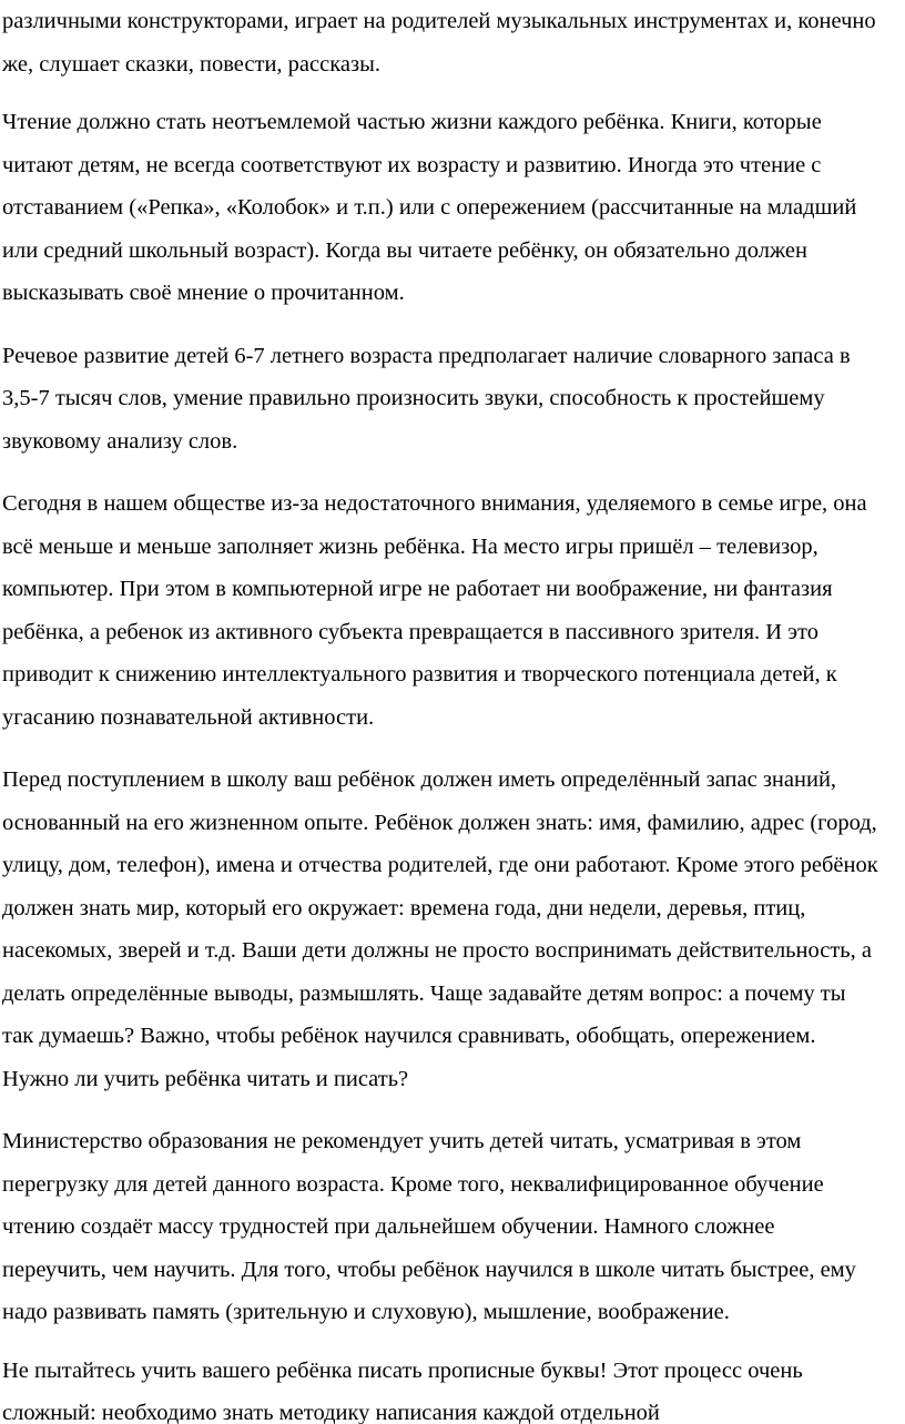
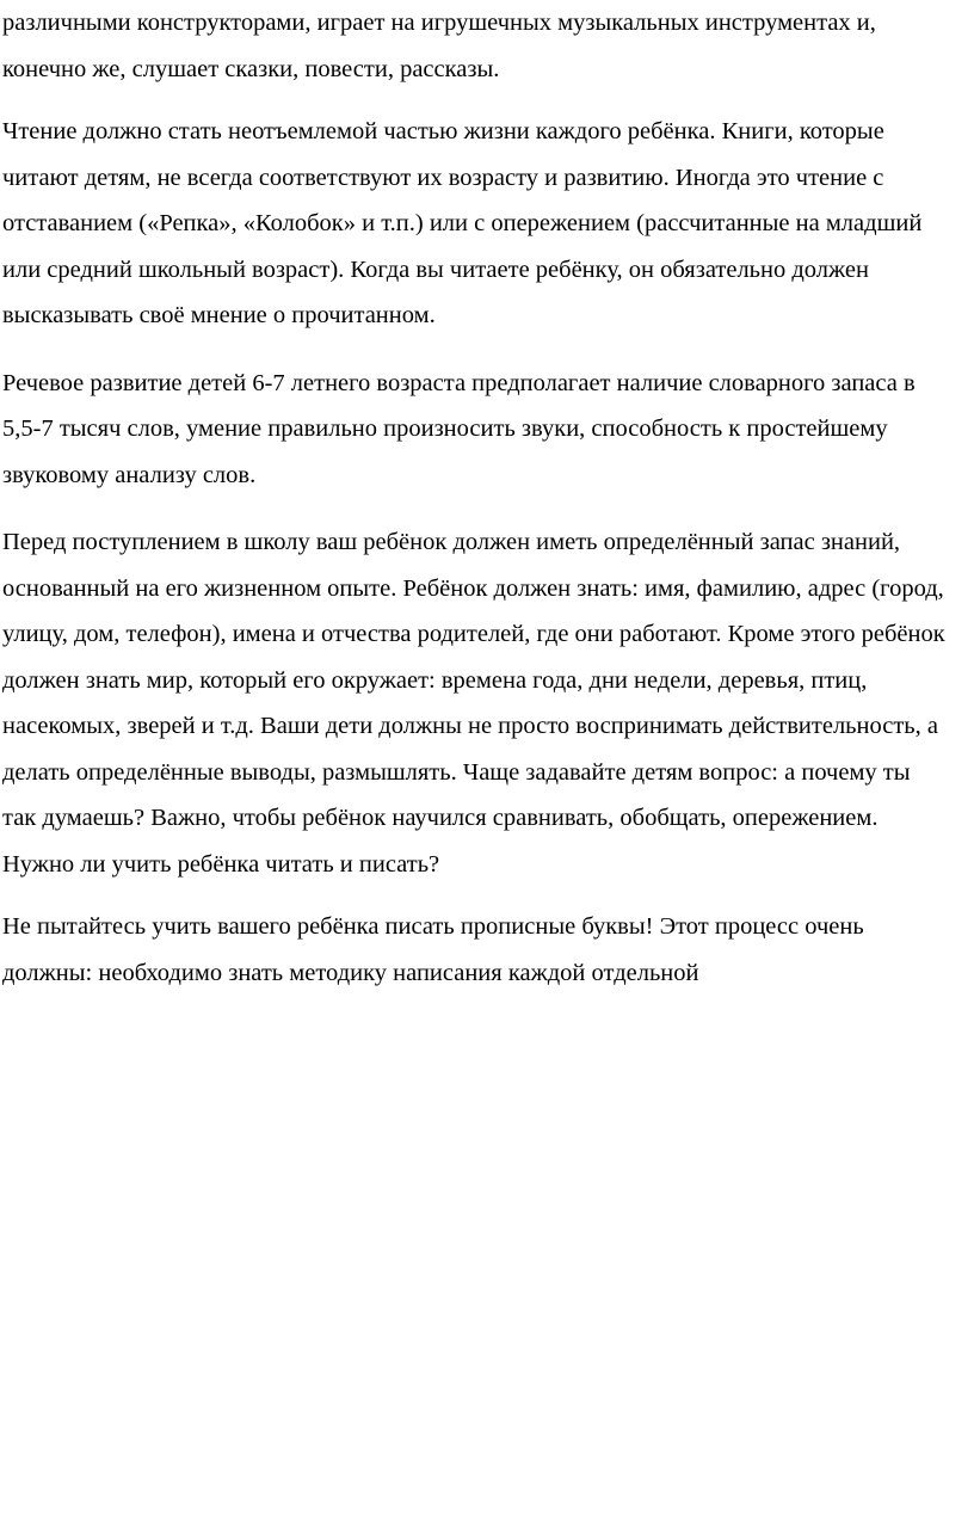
- различными конструкторами, играет на родителей музыкальных инструментах и, конечно же, слушает сказки, повести, рассказы.
+ различными конструкторами, играет на игрушечных музыкальных инструментах и, конечно же, слушает сказки, повести, рассказы.
  Чтение должно стать неотъемлемой частью жизни каждого ребёнка. Книги, которые читают детям, не всегда соответствуют их возрасту и развитию. Иногда это чтение с отставанием («Репка», «Колобок» и т.п.) или с опережением (рассчитанные на младший или средний школьный возраст). Когда вы читаете ребёнку, он обязательно должен высказывать своё мнение о прочитанном.
- Речевое развитие детей 6-7 летнего возраста предполагает наличие словарного запаса в 3,5-7 тысяч слов, умение правильно произносить звуки, способность к простейшему звуковому анализу слов.
+ Речевое развитие детей 6-7 летнего возраста предполагает наличие словарного запаса в 5,5-7 тысяч слов, умение правильно произносить звуки, способность к простейшему звуковому анализу слов.
- Сегодня в нашем обществе из-за недостаточного внимания, уделяемого в семье игре, она всё меньше и меньше заполняет жизнь ребёнка. На место игры пришёл – телевизор, компьютер. При этом в компьютерной игре не работает ни воображение, ни фантазия ребёнка, а ребенок из активного субъекта превращается в пассивного зрителя. И это приводит к снижению интеллектуального развития и творческого потенциала детей, к угасанию познавательной активности.
  Перед поступлением в школу ваш ребёнок должен иметь определённый запас знаний, основанный на его жизненном опыте. Ребёнок должен знать: имя, фамилию, адрес (город, улицу, дом, телефон), имена и отчества родителей, где они работают. Кроме этого ребёнок должен знать мир, который его окружает: времена года, дни недели, деревья, птиц, насекомых, зверей и т.д. Ваши дети должны не просто воспринимать действительность, а делать определённые выводы, размышлять. Чаще задавайте детям вопрос: а почему ты так думаешь? Важно, чтобы ребёнок научился сравнивать, обобщать, опережением. Нужно ли учить ребёнка читать и писать?
- Министерство образования не рекомендует учить детей читать, усматривая в этом перегрузку для детей данного возраста. Кроме того, неквалифицированное обучение чтению создаёт массу трудностей при дальнейшем обучении. Намного сложнее переучить, чем научить. Для того, чтобы ребёнок научился в школе читать быстрее, ему надо развивать память (зрительную и слуховую), мышление, воображение.
- Не пытайтесь учить вашего ребёнка писать прописные буквы! Этот процесс очень сложный: необходимо знать методику написания каждой отдельной
+ Не пытайтесь учить вашего ребёнка писать прописные буквы! Этот процесс очень должны: необходимо знать методику написания каждой отдельной
